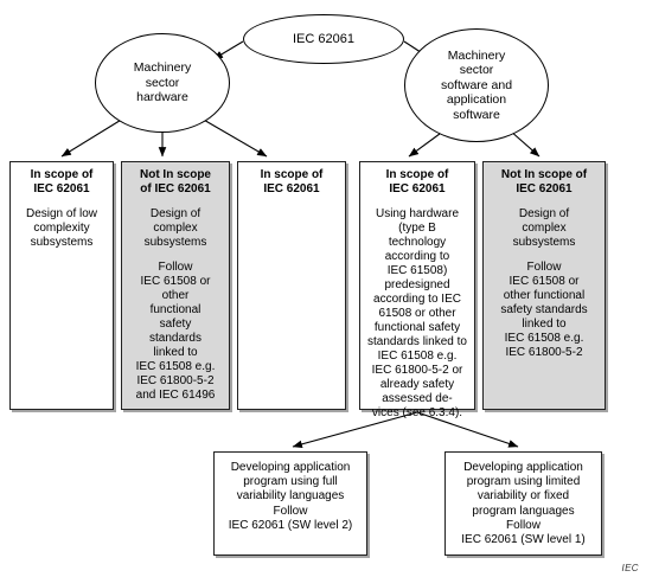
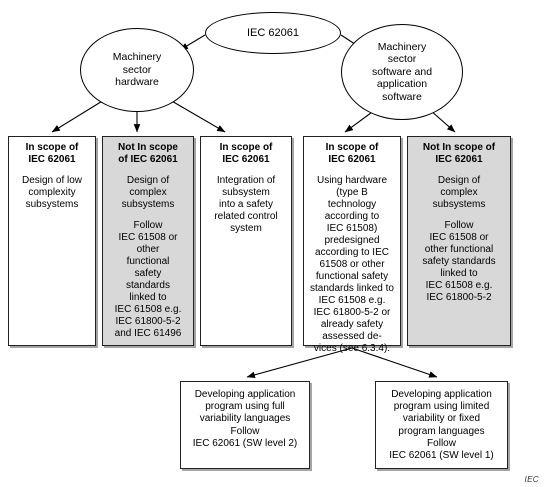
  IEC 62061
  Machinery
  sector
  hardware
  Machinery
  sector
  software and
  application
  software
  In scope of
  IEC 62061
  Design of low
  complexity
  subsystems
  Not In scope
  of IEC 62061
  Design of
  complex
  subsystems
  Follow
  IEC 61508 or
  other
  functional
  safety
  standards
  linked to
  IEC 61508 e.g.
  IEC 61800-5-2
  and IEC 61496
  In scope of
  IEC 62061
+ Integration of
+ subsystem
+ into a safety
+ related control
+ system
  In scope of
  IEC 62061
  Using hardware
  (type B
  technology
  according to
  IEC 61508)
  predesigned
  according to IEC
  61508 or other
  functional safety
  standards linked to
  IEC 61508 e.g.
  IEC 61800-5-2 or
  already safety
  assessed de-
  vices (see 6.3.4).
  Not In scope of
  IEC 62061
  Design of
  complex
  subsystems
  Follow
  IEC 61508 or
  other functional
  safety standards
  linked to
  IEC 61508 e.g.
  IEC 61800-5-2
  Developing application
  program using full
  variability languages
  Follow
  IEC 62061 (SW level 2)
  Developing application
  program using limited
  variability or fixed
  program languages
  Follow
  IEC 62061 (SW level 1)
  IEC
